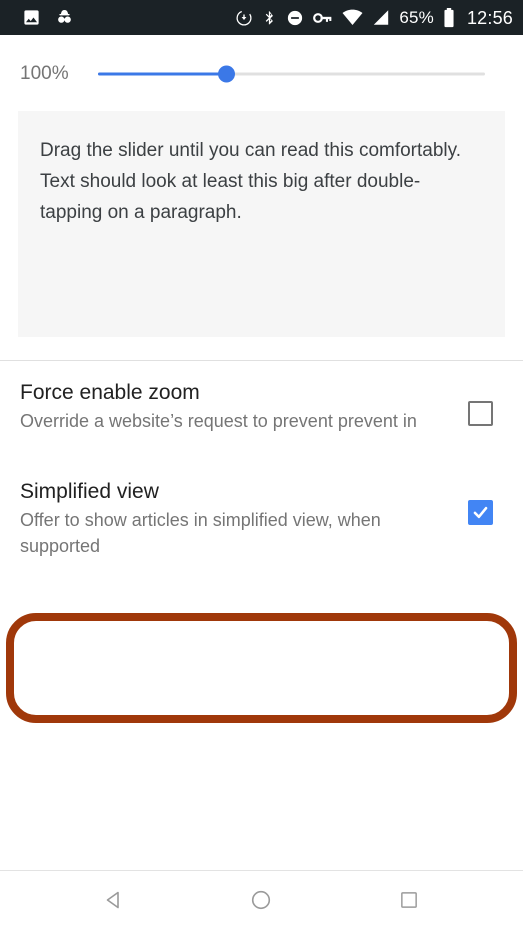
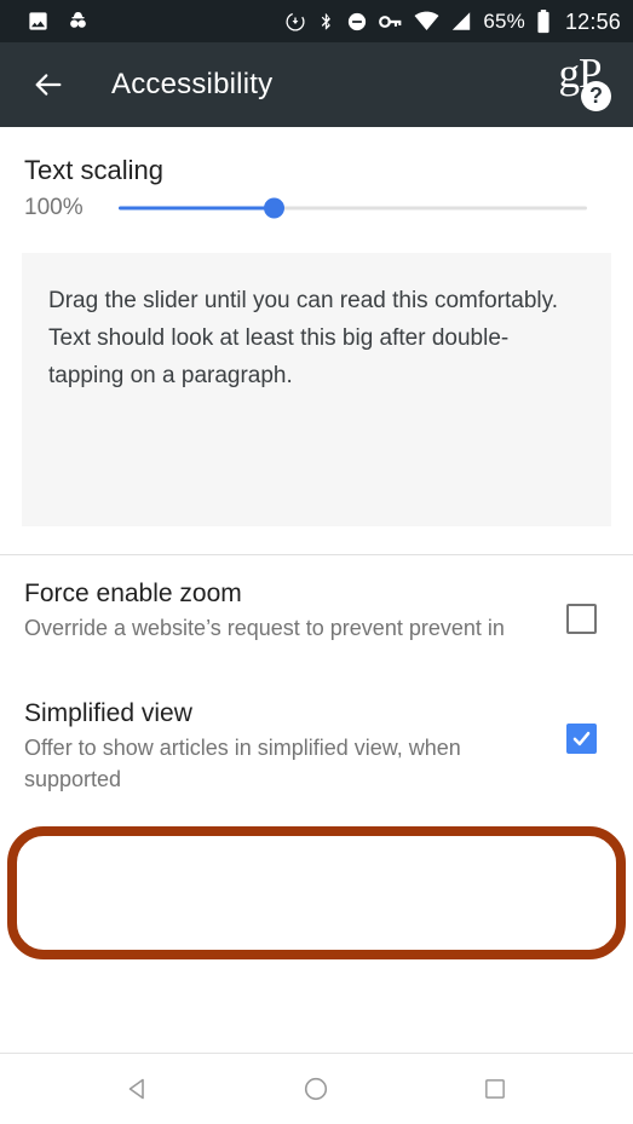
  65%
  12:56
+ Accessibility
+ gP
+ ?
+ Text scaling
  100%
  Drag the slider until you can read this comfortably. Text should look at least this big after double-tapping on a paragraph.
  Force enable zoom
  Override a website’s request to prevent prevent in
  Simplified view
  Offer to show articles in simplified view, when supported
